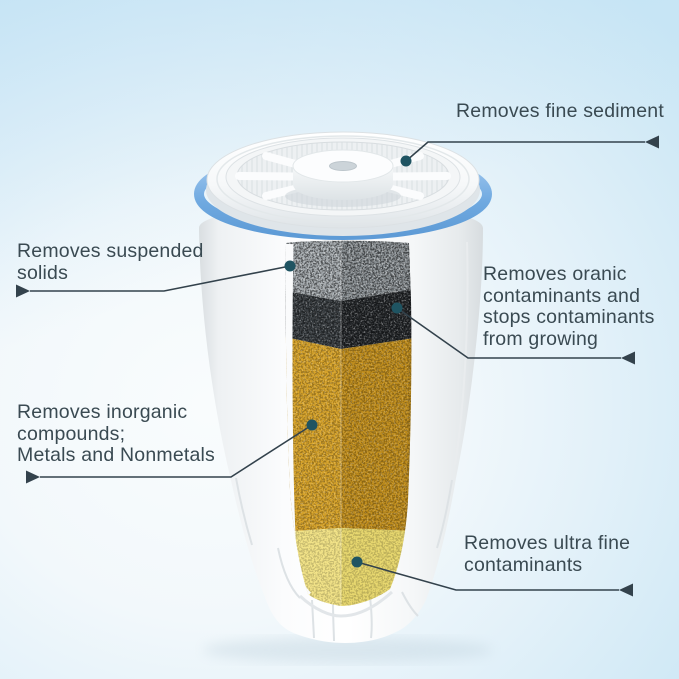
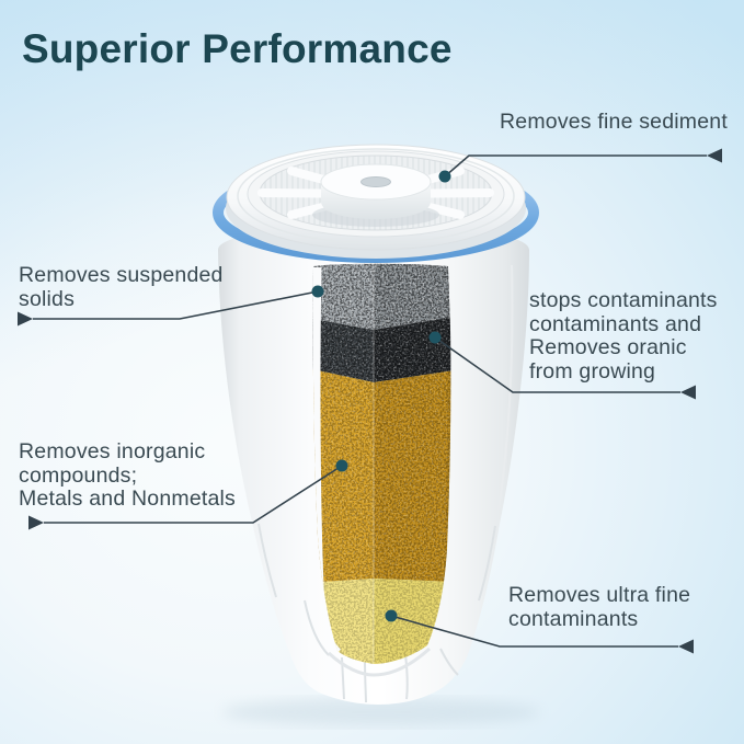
+ Superior Performance
  Removes fine sediment
  Removes suspended
  solids
- Removes oranic
+ stops contaminants
  contaminants and
- stops contaminants
+ Removes oranic
  from growing
  Removes inorganic
  compounds;
  Metals and Nonmetals
  Removes ultra fine
  contaminants
